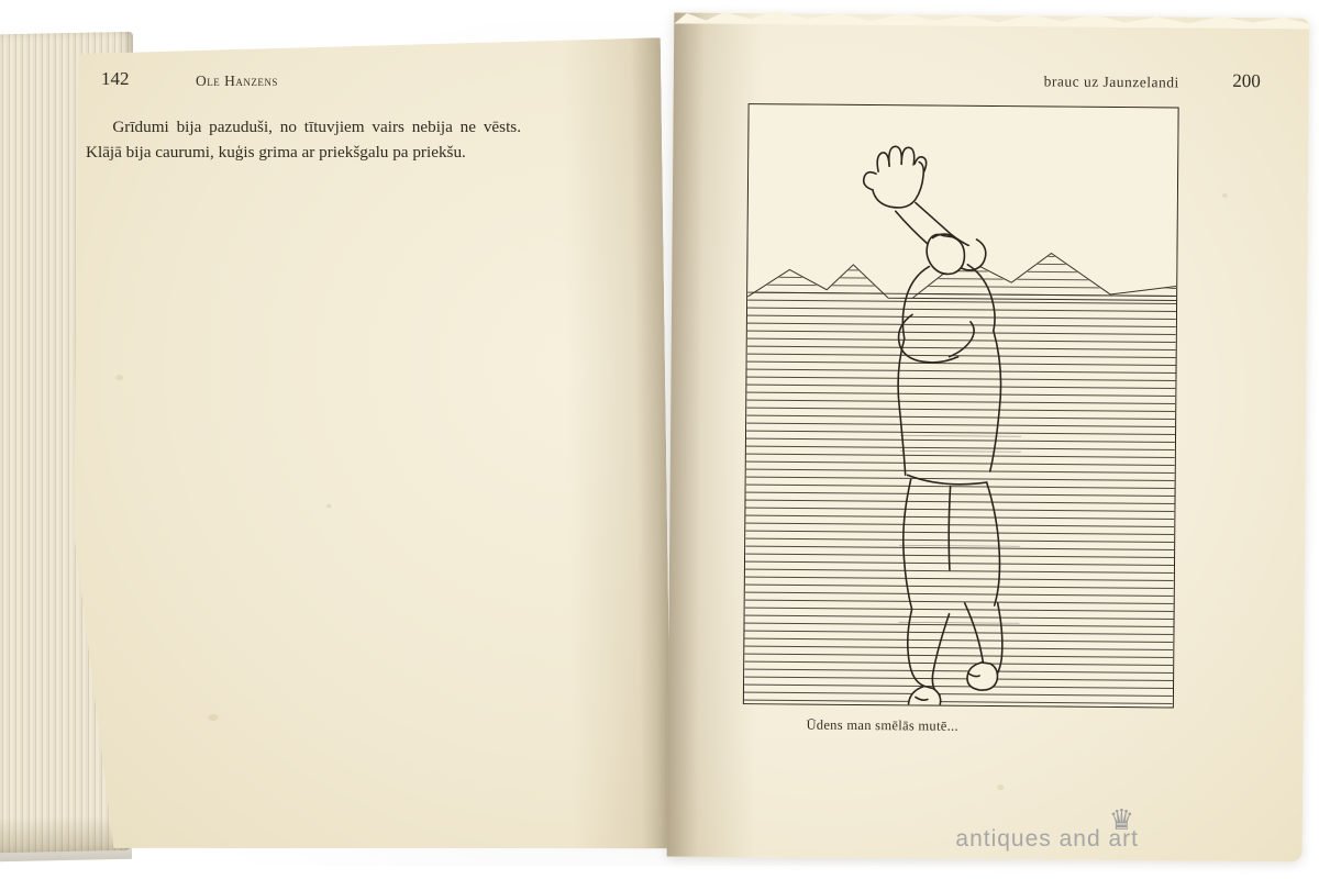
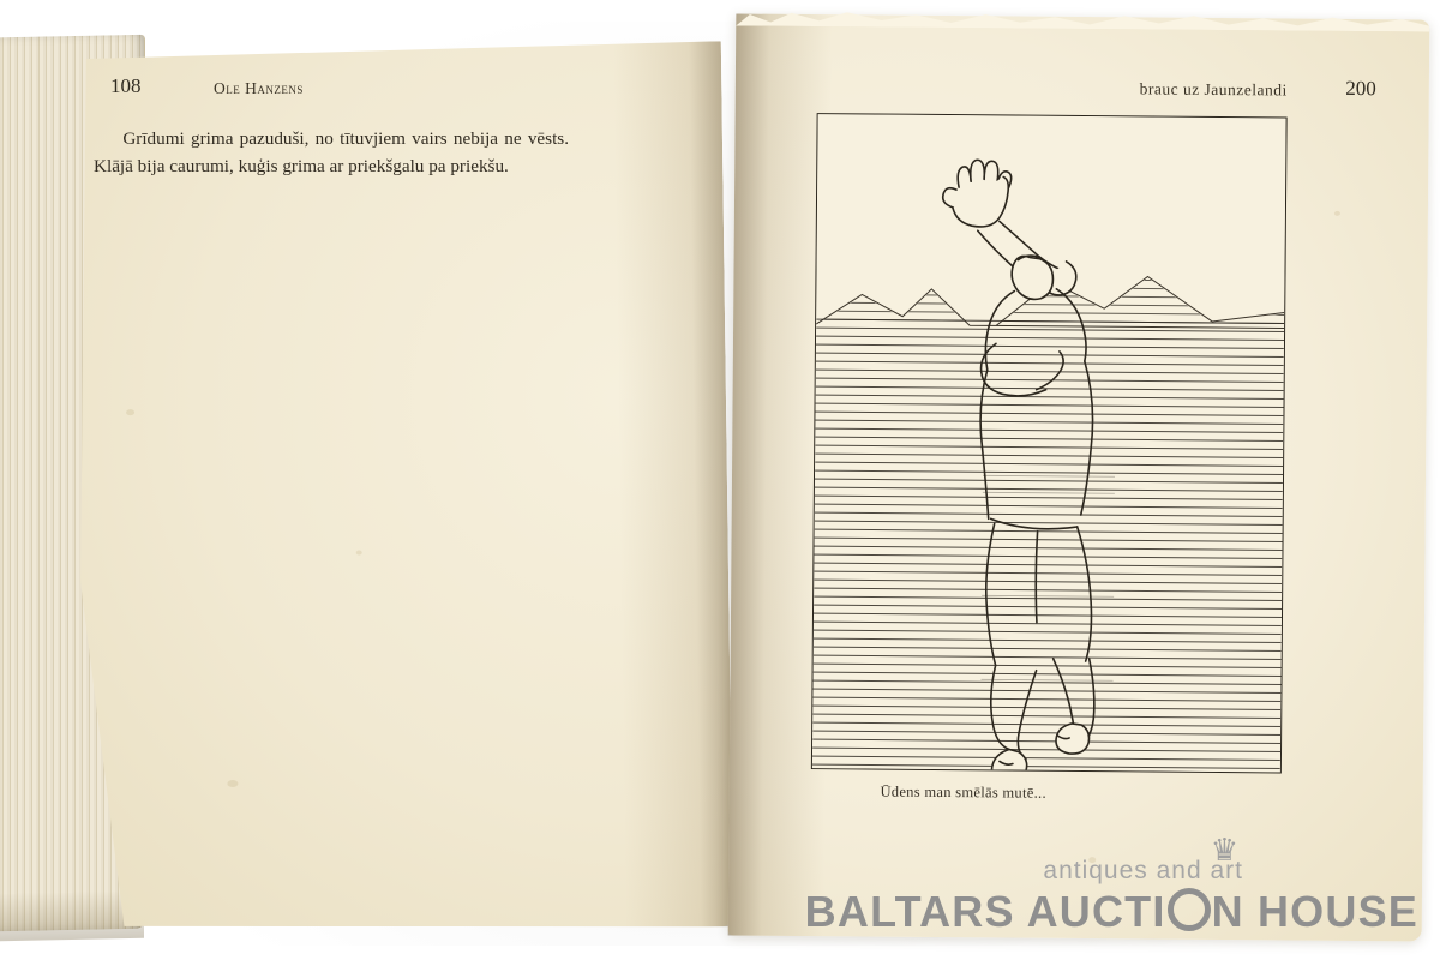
- 142
+ 108
  Ole Hanzens
- Grīdumi bija pazuduši, no tītuvjiem vairs nebija ne vēsts. Klājā bija caurumi, kuģis grima ar priekš­galu pa priekšu.
+ Grīdumi grima pazuduši, no tītuvjiem vairs nebija ne vēsts. Klājā bija caurumi, kuģis grima ar priekš­galu pa priekšu.
  brauc uz Jaunzelandi
  200
  Ūdens man smēlās mutē...
  ♛
  antiques and art
+ BALTARS AUCTI N HOUSE
